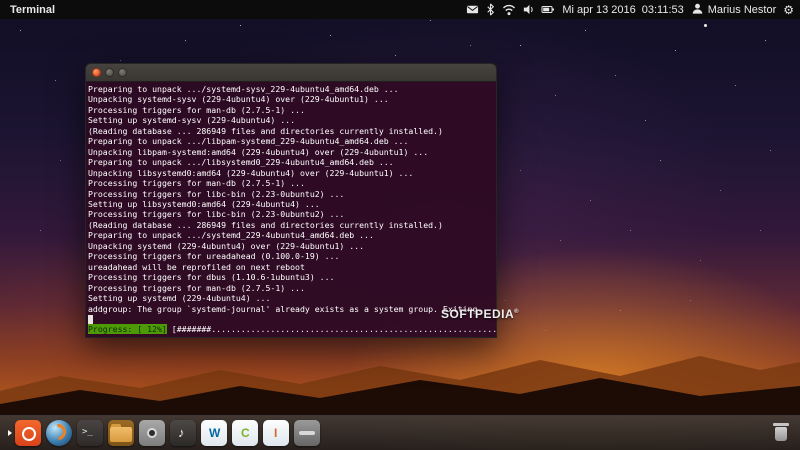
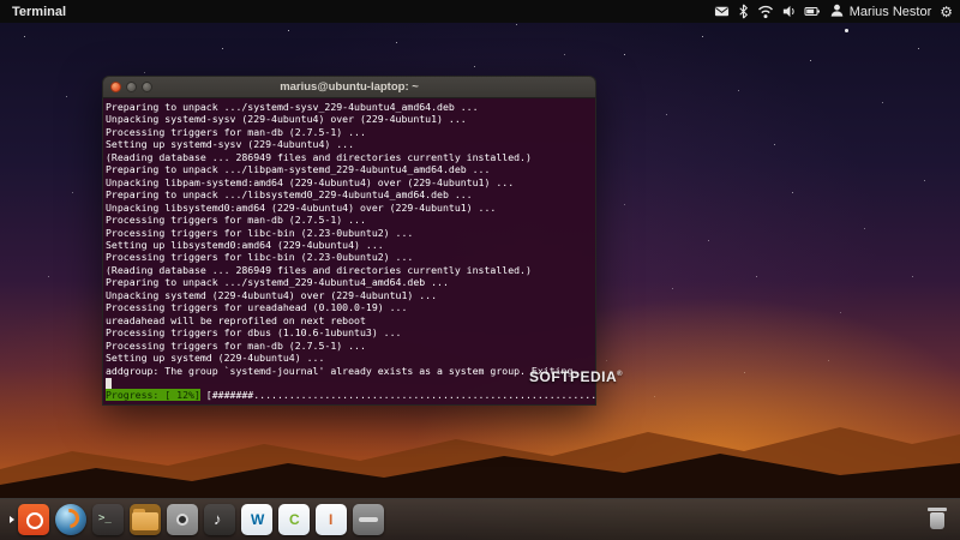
  Terminal
- Mi apr 13 2016
- 03:11:53
  Marius Nestor
  ⚙
+ marius@ubuntu-laptop: ~
  Preparing to unpack .../systemd-sysv_229-4ubuntu4_amd64.deb ...
  Unpacking systemd-sysv (229-4ubuntu4) over (229-4ubuntu1) ...
  Processing triggers for man-db (2.7.5-1) ...
  Setting up systemd-sysv (229-4ubuntu4) ...
  (Reading database ... 286949 files and directories currently installed.)
  Preparing to unpack .../libpam-systemd_229-4ubuntu4_amd64.deb ...
  Unpacking libpam-systemd:amd64 (229-4ubuntu4) over (229-4ubuntu1) ...
  Preparing to unpack .../libsystemd0_229-4ubuntu4_amd64.deb ...
  Unpacking libsystemd0:amd64 (229-4ubuntu4) over (229-4ubuntu1) ...
  Processing triggers for man-db (2.7.5-1) ...
  Processing triggers for libc-bin (2.23-0ubuntu2) ...
  Setting up libsystemd0:amd64 (229-4ubuntu4) ...
  Processing triggers for libc-bin (2.23-0ubuntu2) ...
  (Reading database ... 286949 files and directories currently installed.)
  Preparing to unpack .../systemd_229-4ubuntu4_amd64.deb ...
  Unpacking systemd (229-4ubuntu4) over (229-4ubuntu1) ...
  Processing triggers for ureadahead (0.100.0-19) ...
  ureadahead will be reprofiled on next reboot
  Processing triggers for dbus (1.10.6-1ubuntu3) ...
  Processing triggers for man-db (2.7.5-1) ...
  Setting up systemd (229-4ubuntu4) ...
  addgroup: The group `systemd-journal' already exists as a system group. Exiting.
  Progress: [ 12%] [#######..........................................................
  SOFTPEDIA
